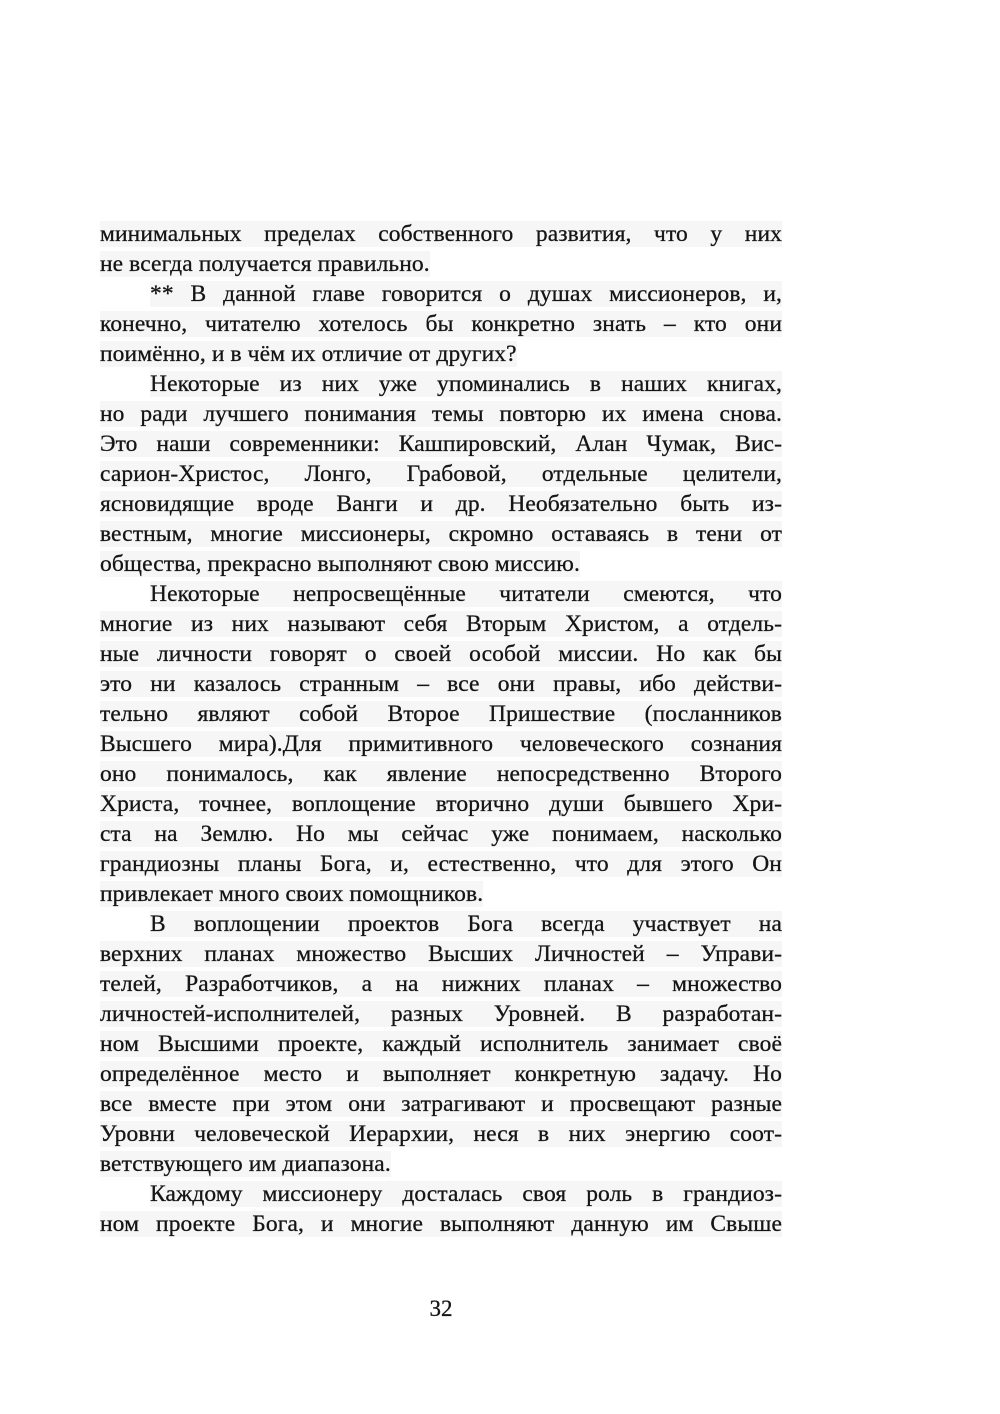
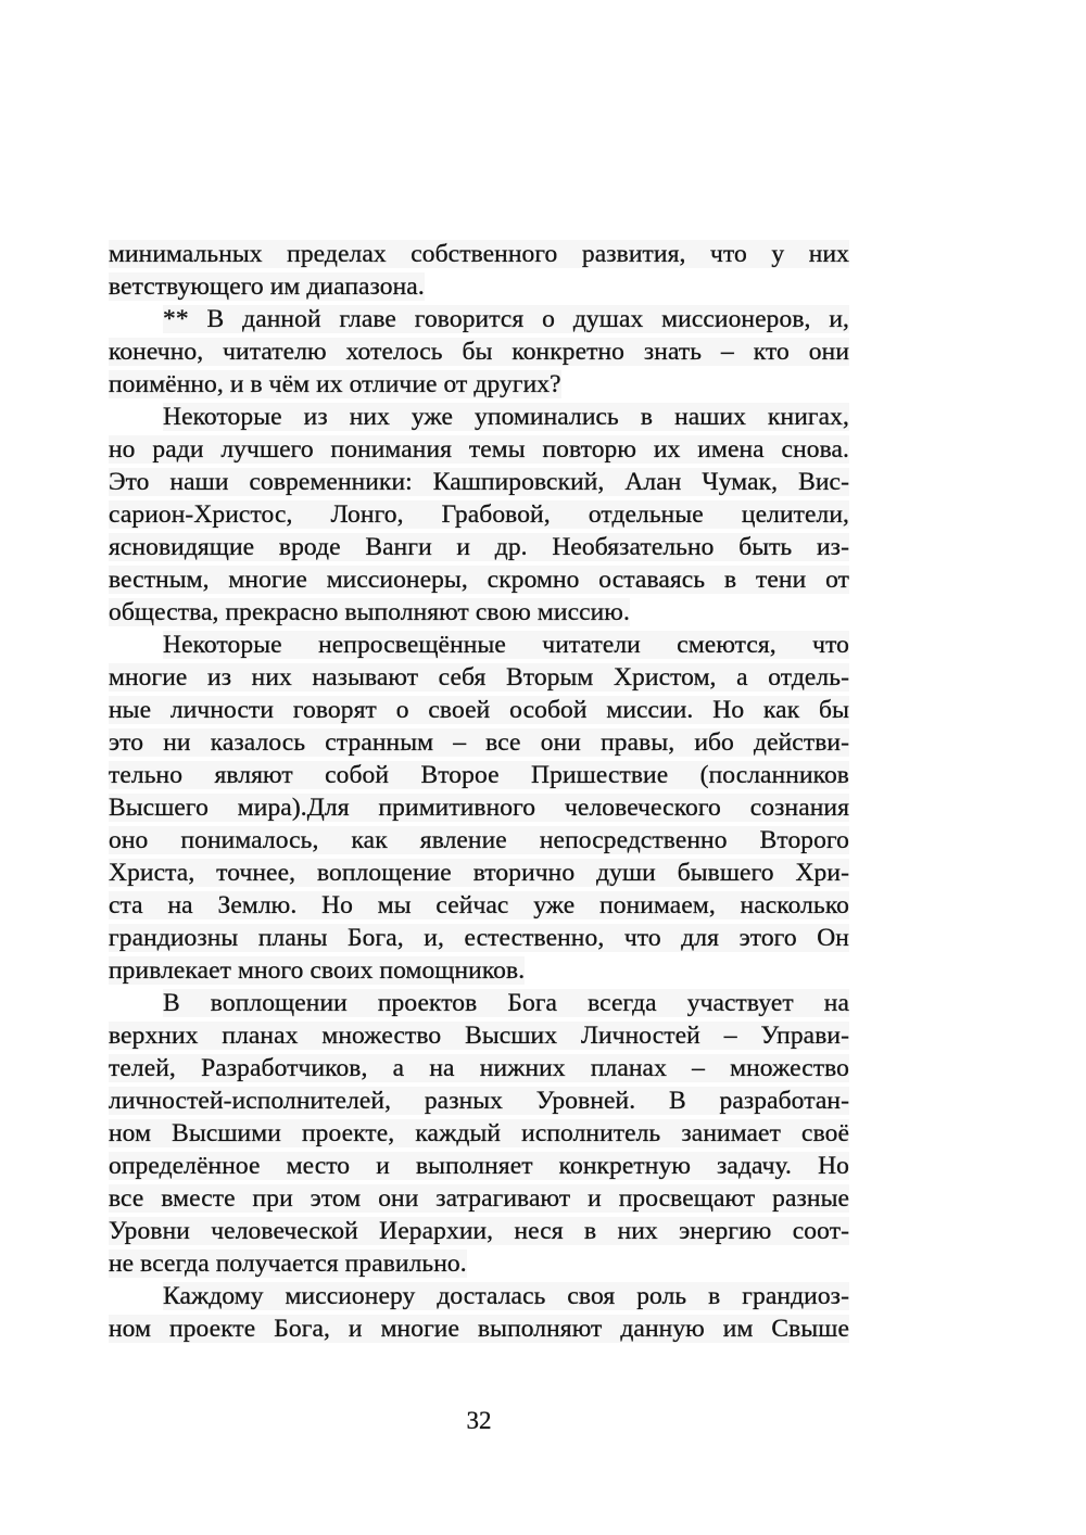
  минимальных пределах собственного развития, что у них
- не всегда получается правильно.
+ ветствующего им диапазона.
  ** В данной главе говорится о душах миссионеров, и,
  конечно, читателю хотелось бы конкретно знать – кто они
  поимённо, и в чём их отличие от других?
  Некоторые из них уже упоминались в наших книгах,
  но ради лучшего понимания темы повторю их имена снова.
  Это наши современники: Кашпировский, Алан Чумак, Вис-
  сарион-Христос, Лонго, Грабовой, отдельные целители,
  ясновидящие вроде Ванги и др. Необязательно быть из-
  вестным, многие миссионеры, скромно оставаясь в тени от
  общества, прекрасно выполняют свою миссию.
  Некоторые непросвещённые читатели смеются, что
  многие из них называют себя Вторым Христом, а отдель-
  ные личности говорят о своей особой миссии. Но как бы
  это ни казалось странным – все они правы, ибо действи-
  тельно являют собой Второе Пришествие (посланников
  Высшего мира).Для примитивного человеческого сознания
  оно понималось, как явление непосредственно Второго
  Христа, точнее, воплощение вторично души бывшего Хри-
  ста на Землю. Но мы сейчас уже понимаем, насколько
  грандиозны планы Бога, и, естественно, что для этого Он
  привлекает много своих помощников.
  В воплощении проектов Бога всегда участвует на
  верхних планах множество Высших Личностей – Управи-
  телей, Разработчиков, а на нижних планах – множество
  личностей-исполнителей, разных Уровней. В разработан-
  ном Высшими проекте, каждый исполнитель занимает своё
  определённое место и выполняет конкретную задачу. Но
  все вместе при этом они затрагивают и просвещают разные
  Уровни человеческой Иерархии, неся в них энергию соот-
- ветствующего им диапазона.
+ не всегда получается правильно.
  Каждому миссионеру досталась своя роль в грандиоз-
  ном проекте Бога, и многие выполняют данную им Свыше
  32
